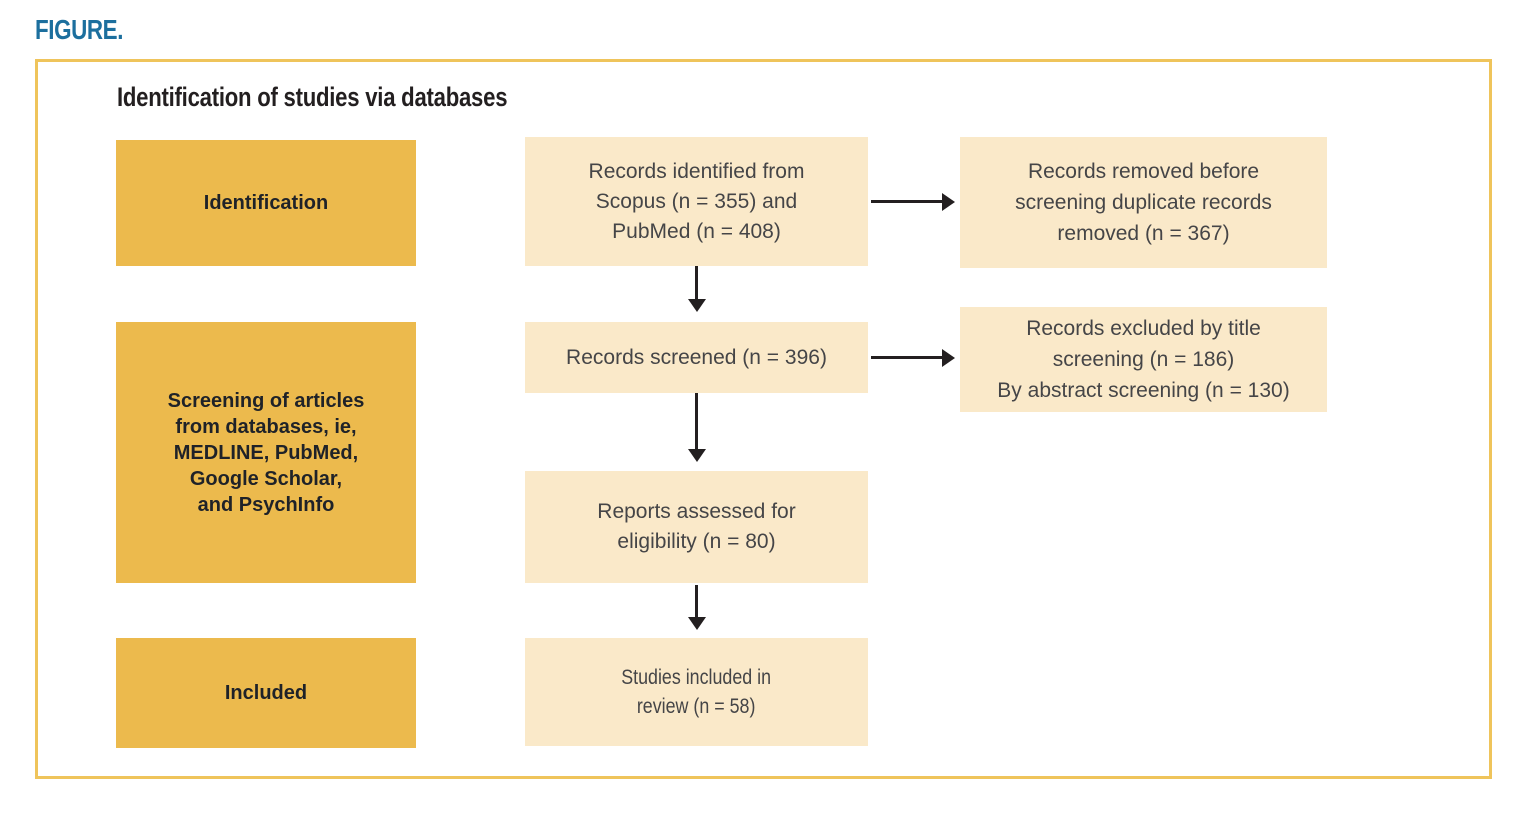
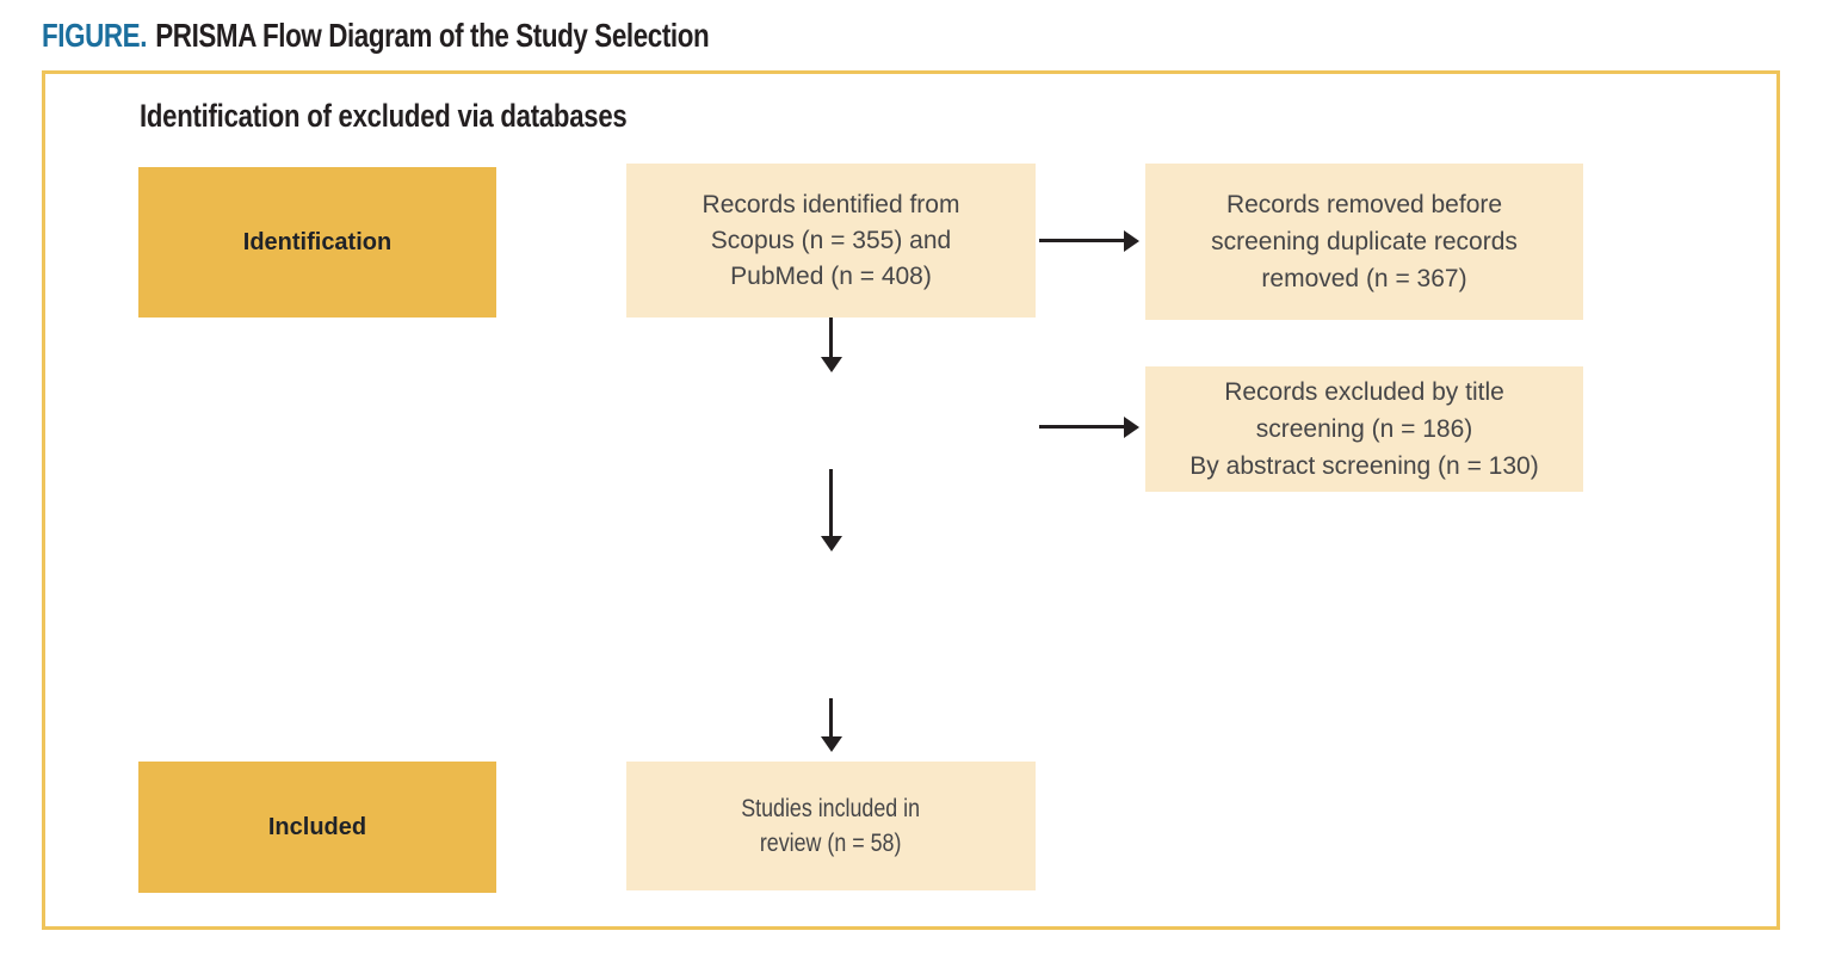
  FIGURE.
+ PRISMA Flow Diagram of the Study Selection
- Identification of studies via databases
+ Identification of excluded via databases
  Identification
- Screening of articles
- from databases, ie,
- MEDLINE, PubMed,
- Google Scholar,
- and PsychInfo
  Included
  Records identified from
  Scopus (n = 355) and
  PubMed (n = 408)
- Records screened (n = 396)
- Reports assessed for
- eligibility (n = 80)
  Studies included in
  review (n = 58)
  Records removed before
  screening duplicate records
  removed (n = 367)
  Records excluded by title
  screening (n = 186)
  By abstract screening (n = 130)
